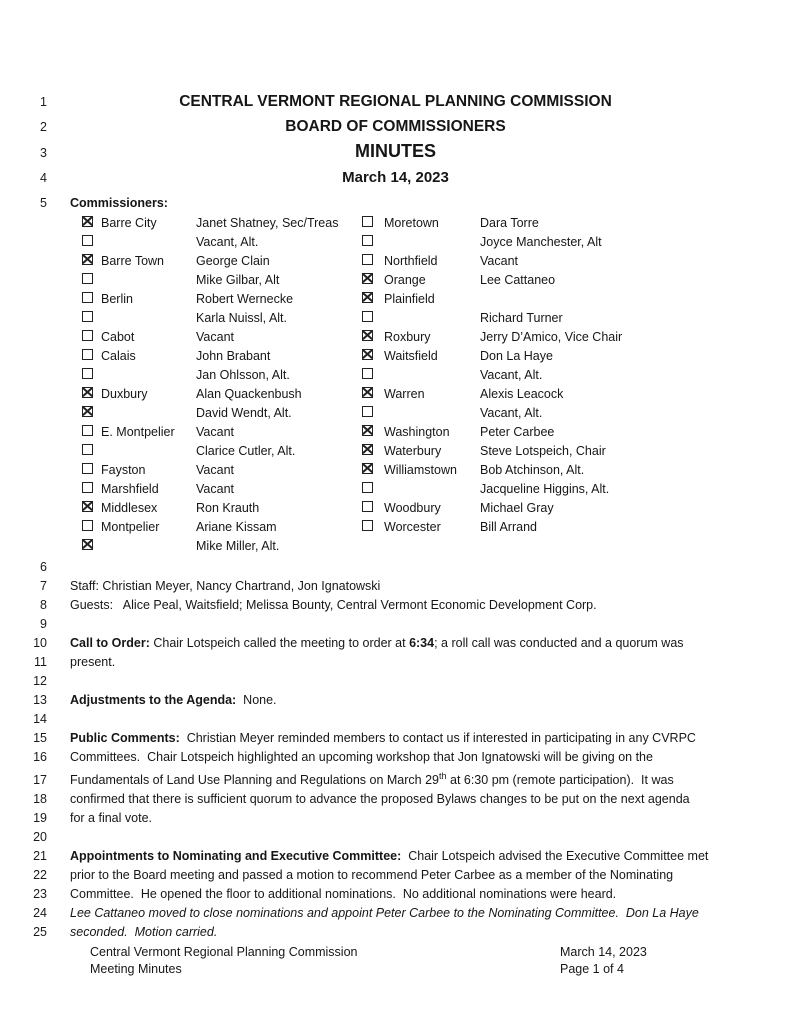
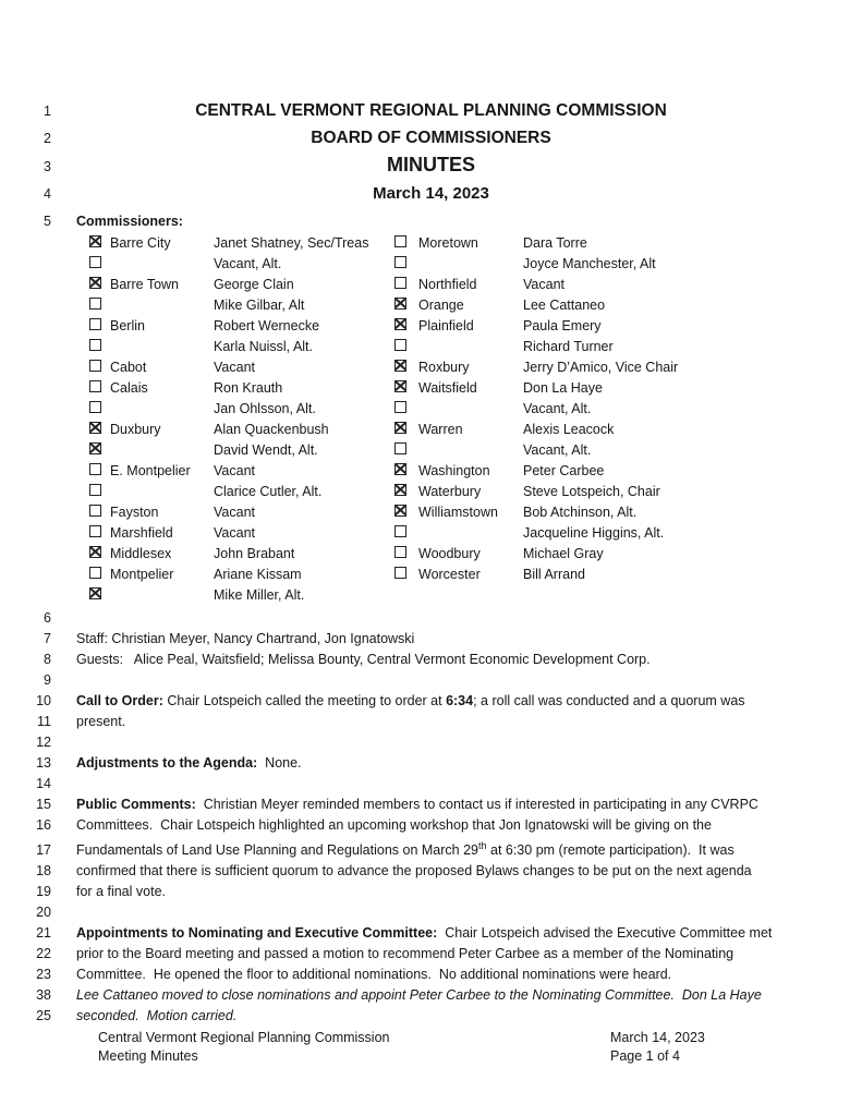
  1
  CENTRAL VERMONT REGIONAL PLANNING COMMISSION
  2
  BOARD OF COMMISSIONERS
  3
  MINUTES
  4
  March 14, 2023
  5
  Commissioners:
  Barre City
  Janet Shatney, Sec/Treas
  Moretown
  Dara Torre
  Vacant, Alt.
  Joyce Manchester, Alt
  Barre Town
  George Clain
  Northfield
  Vacant
  Mike Gilbar, Alt
  Orange
  Lee Cattaneo
  Berlin
  Robert Wernecke
  Plainfield
+ Paula Emery
  Karla Nuissl, Alt.
  Richard Turner
  Cabot
  Vacant
  Roxbury
  Jerry D’Amico, Vice Chair
  Calais
- John Brabant
+ Ron Krauth
  Waitsfield
  Don La Haye
  Jan Ohlsson, Alt.
  Vacant, Alt.
  Duxbury
  Alan Quackenbush
  Warren
  Alexis Leacock
  David Wendt, Alt.
  Vacant, Alt.
  E. Montpelier
  Vacant
  Washington
  Peter Carbee
  Clarice Cutler, Alt.
  Waterbury
  Steve Lotspeich, Chair
  Fayston
  Vacant
  Williamstown
  Bob Atchinson, Alt.
  Marshfield
  Vacant
  Jacqueline Higgins, Alt.
  Middlesex
- Ron Krauth
+ John Brabant
  Woodbury
  Michael Gray
  Montpelier
  Ariane Kissam
  Worcester
  Bill Arrand
  Mike Miller, Alt.
  6
  7
  Staff: Christian Meyer, Nancy Chartrand, Jon Ignatowski
  8
  Guests: Alice Peal, Waitsfield; Melissa Bounty, Central Vermont Economic Development Corp.
  9
  10
  Call to Order: Chair Lotspeich called the meeting to order at 6:34; a roll call was conducted and a quorum was
  11
  present.
  12
  13
  Adjustments to the Agenda: None.
  14
  15
  Public Comments: Christian Meyer reminded members to contact us if interested in participating in any CVRPC
  16
  Committees. Chair Lotspeich highlighted an upcoming workshop that Jon Ignatowski will be giving on the
  17
  Fundamentals of Land Use Planning and Regulations on March 29th at 6:30 pm (remote participation). It was
  18
  confirmed that there is sufficient quorum to advance the proposed Bylaws changes to be put on the next agenda
  19
  for a final vote.
  20
  21
  Appointments to Nominating and Executive Committee: Chair Lotspeich advised the Executive Committee met
  22
  prior to the Board meeting and passed a motion to recommend Peter Carbee as a member of the Nominating
  23
  Committee. He opened the floor to additional nominations. No additional nominations were heard.
- 24
+ 38
  Lee Cattaneo moved to close nominations and appoint Peter Carbee to the Nominating Committee. Don La Haye
  25
  seconded. Motion carried.
  Central Vermont Regional Planning Commission
  Meeting Minutes
  March 14, 2023
  Page 1 of 4
